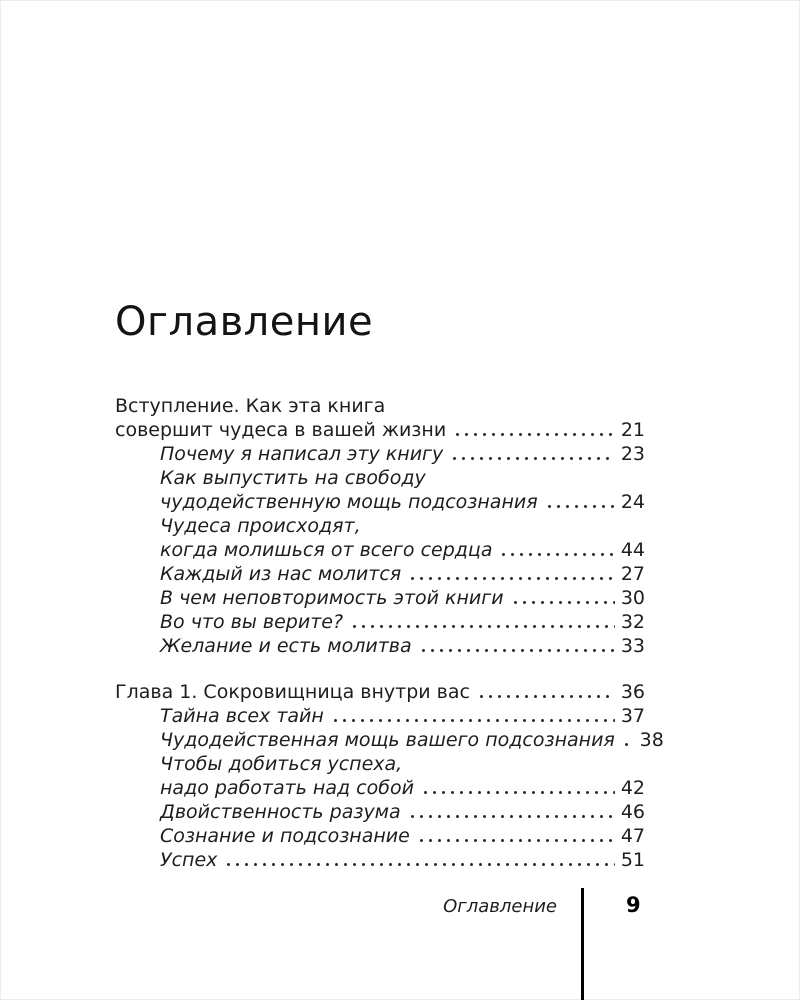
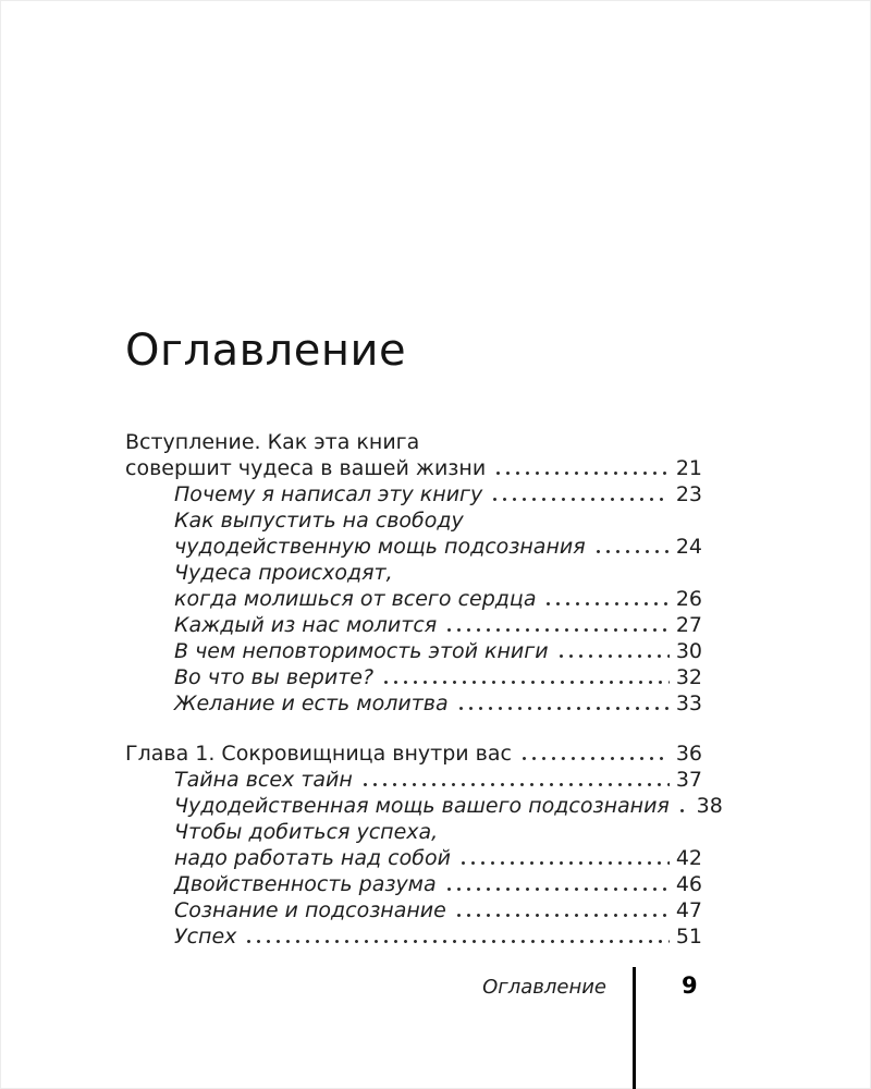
  Оглавление
  Вступление. Как эта книга
  совершит чудеса в вашей жизни
  21
  Почему я написал эту книгу
  23
  Как выпустить на свободу
  чудодейственную мощь подсознания
  24
  Чудеса происходят,
  когда молишься от всего сердца
- 44
+ 26
  Каждый из нас молится
  27
  В чем неповторимость этой книги
  30
  Во что вы верите?
  32
  Желание и есть молитва
  33
  Глава 1. Сокровищница внутри вас
  36
  Тайна всех тайн
  37
  Чудодейственная мощь вашего подсознания
  38
  Чтобы добиться успеха,
  надо работать над собой
  42
  Двойственность разума
  46
  Сознание и подсознание
  47
  Успех
  51
  Оглавление
  9
